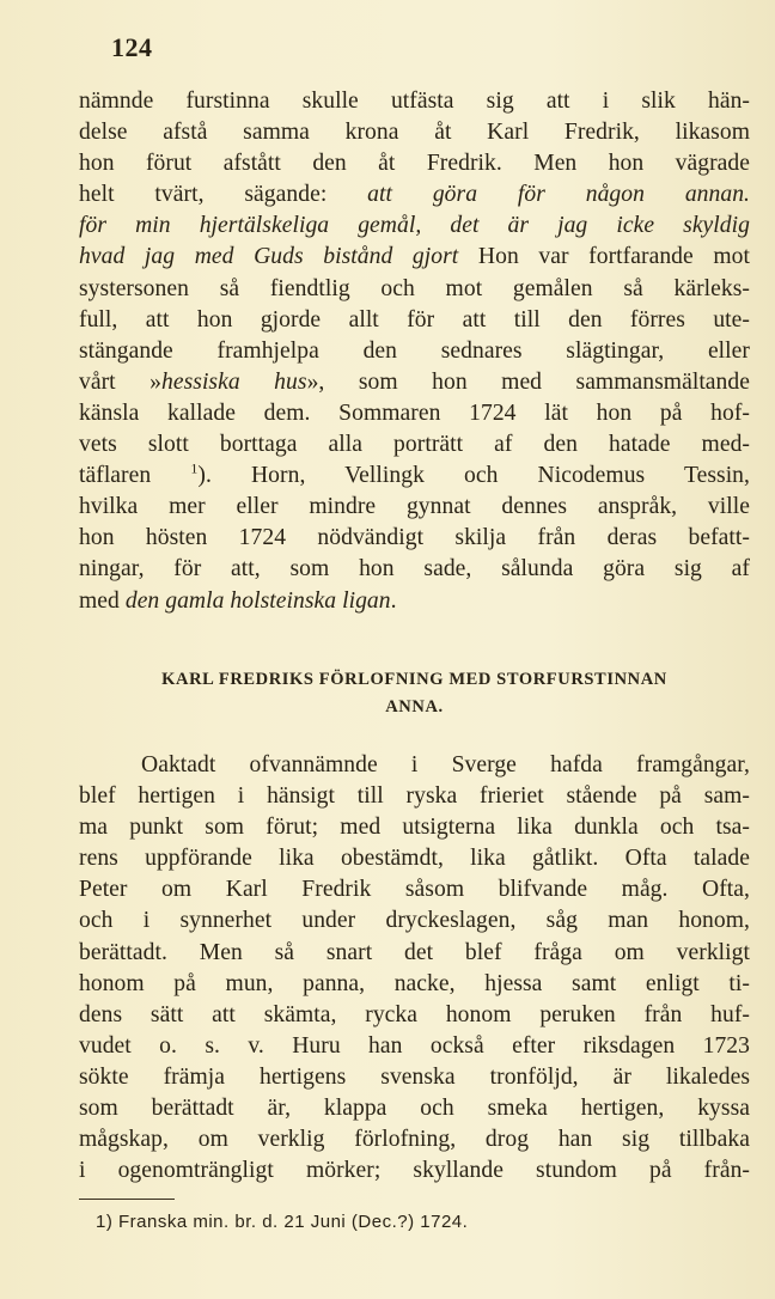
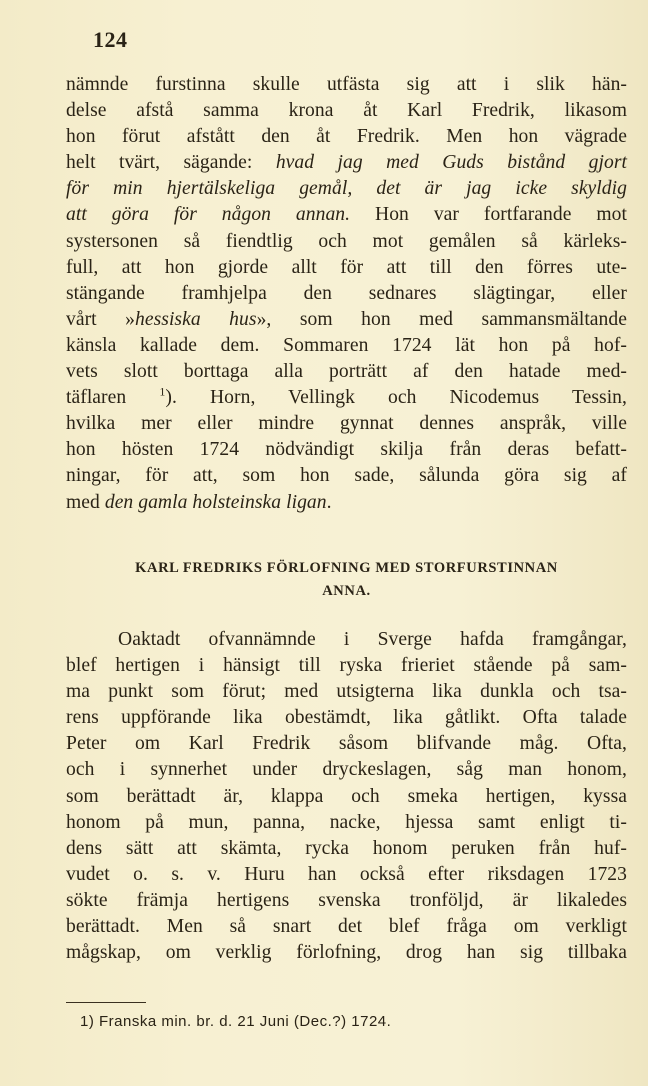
  124
  nämnde furstinna skulle utfästa sig att i slik hän-
  delse afstå samma krona åt Karl Fredrik, likasom
  hon förut afstått den åt Fredrik. Men hon vägrade
- helt tvärt, sägande: att göra för någon annan.
+ helt tvärt, sägande: hvad jag med Guds bistånd gjort
  för min hjertälskeliga gemål, det är jag icke skyldig
- hvad jag med Guds bistånd gjort Hon var fortfarande mot
+ att göra för någon annan. Hon var fortfarande mot
  systersonen så fiendtlig och mot gemålen så kärleks-
  full, att hon gjorde allt för att till den förres ute-
  stängande framhjelpa den sednares slägtingar, eller
  vårt »hessiska hus», som hon med sammansmältande
  känsla kallade dem. Sommaren 1724 lät hon på hof-
  vets slott borttaga alla porträtt af den hatade med-
  täflaren 1). Horn, Vellingk och Nicodemus Tessin,
  hvilka mer eller mindre gynnat dennes anspråk, ville
  hon hösten 1724 nödvändigt skilja från deras befatt-
  ningar, för att, som hon sade, sålunda göra sig af
  med den gamla holsteinska ligan.
  KARL FREDRIKS FÖRLOFNING MED STORFURSTINNAN
  ANNA.
  Oaktadt ofvannämnde i Sverge hafda framgångar,
  blef hertigen i hänsigt till ryska frieriet stående på sam-
  ma punkt som förut; med utsigterna lika dunkla och tsa-
  rens uppförande lika obestämdt, lika gåtlikt. Ofta talade
  Peter om Karl Fredrik såsom blifvande måg. Ofta,
  och i synnerhet under dryckeslagen, såg man honom,
- berättadt. Men så snart det blef fråga om verkligt
+ som berättadt är, klappa och smeka hertigen, kyssa
  honom på mun, panna, nacke, hjessa samt enligt ti-
  dens sätt att skämta, rycka honom peruken från huf-
  vudet o. s. v. Huru han också efter riksdagen 1723
  sökte främja hertigens svenska tronföljd, är likaledes
- som berättadt är, klappa och smeka hertigen, kyssa
+ berättadt. Men så snart det blef fråga om verkligt
  mågskap, om verklig förlofning, drog han sig tillbaka
- i ogenomträngligt mörker; skyllande stundom på från-
  1) Franska min. br. d. 21 Juni (Dec.?) 1724.
